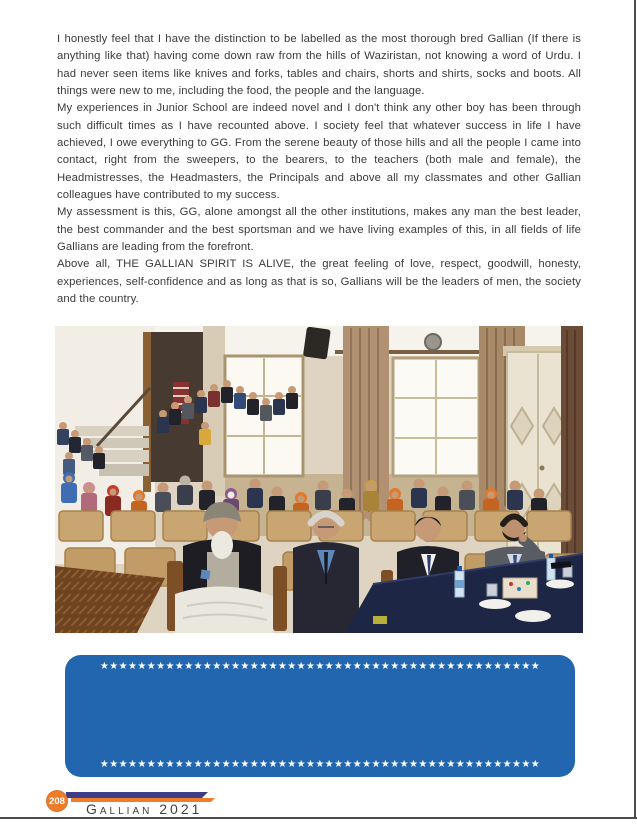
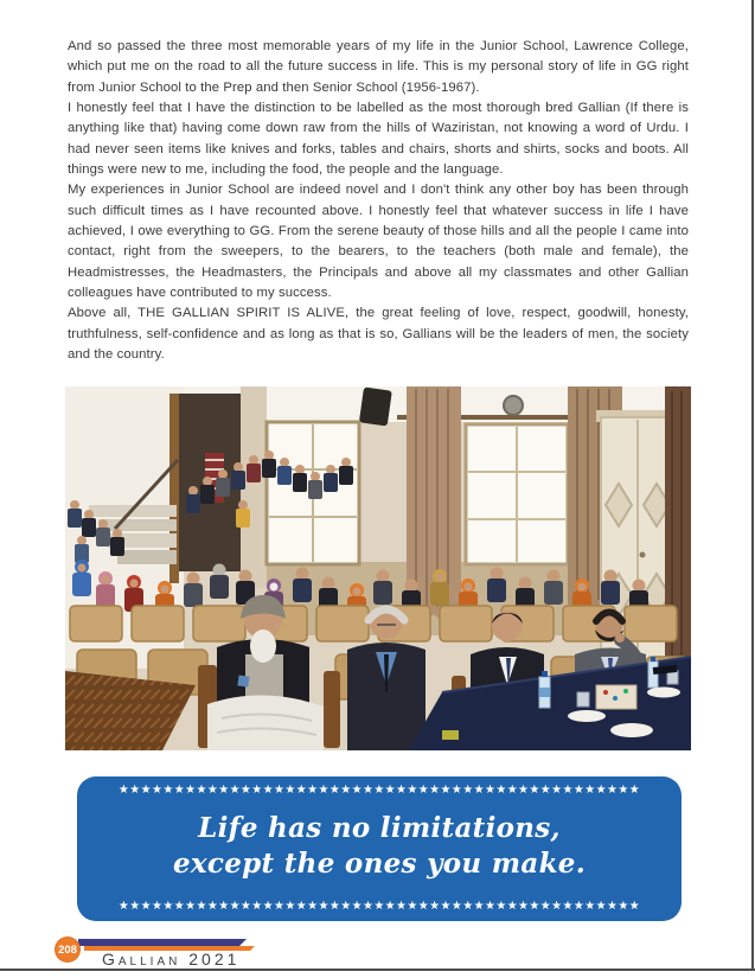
+ And so passed the three most memorable years of my life in the Junior School, Lawrence College, which put me on the road to all the future success in life. This is my personal story of life in GG right from Junior School to the Prep and then Senior School (1956-1967).
  I honestly feel that I have the distinction to be labelled as the most thorough bred Gallian (If there is anything like that) having come down raw from the hills of Waziristan, not knowing a word of Urdu. I had never seen items like knives and forks, tables and chairs, shorts and shirts, socks and boots. All things were new to me, including the food, the people and the language.
- My experiences in Junior School are indeed novel and I don't think any other boy has been through such difficult times as I have recounted above. I society feel that whatever success in life I have achieved, I owe everything to GG. From the serene beauty of those hills and all the people I came into contact, right from the sweepers, to the bearers, to the teachers (both male and female), the Headmistresses, the Headmasters, the Principals and above all my classmates and other Gallian colleagues have contributed to my success.
+ My experiences in Junior School are indeed novel and I don't think any other boy has been through such difficult times as I have recounted above. I honestly feel that whatever success in life I have achieved, I owe everything to GG. From the serene beauty of those hills and all the people I came into contact, right from the sweepers, to the bearers, to the teachers (both male and female), the Headmistresses, the Headmasters, the Principals and above all my classmates and other Gallian colleagues have contributed to my success.
- My assessment is this, GG, alone amongst all the other institutions, makes any man the best leader, the best commander and the best sportsman and we have living examples of this, in all fields of life Gallians are leading from the forefront.
- Above all, THE GALLIAN SPIRIT IS ALIVE, the great feeling of love, respect, goodwill, honesty, experiences, self-confidence and as long as that is so, Gallians will be the leaders of men, the society and the country.
+ Above all, THE GALLIAN SPIRIT IS ALIVE, the great feeling of love, respect, goodwill, honesty, truthfulness, self-confidence and as long as that is so, Gallians will be the leaders of men, the society and the country.
  ★★★★★★★★★★★★★★★★★★★★★★★★★★★★★★★★★★★★★★★★★★★★★★★
+ Life has no limitations,
+ except the ones you make.
  ★★★★★★★★★★★★★★★★★★★★★★★★★★★★★★★★★★★★★★★★★★★★★★★
  208
  Gallian 2021
